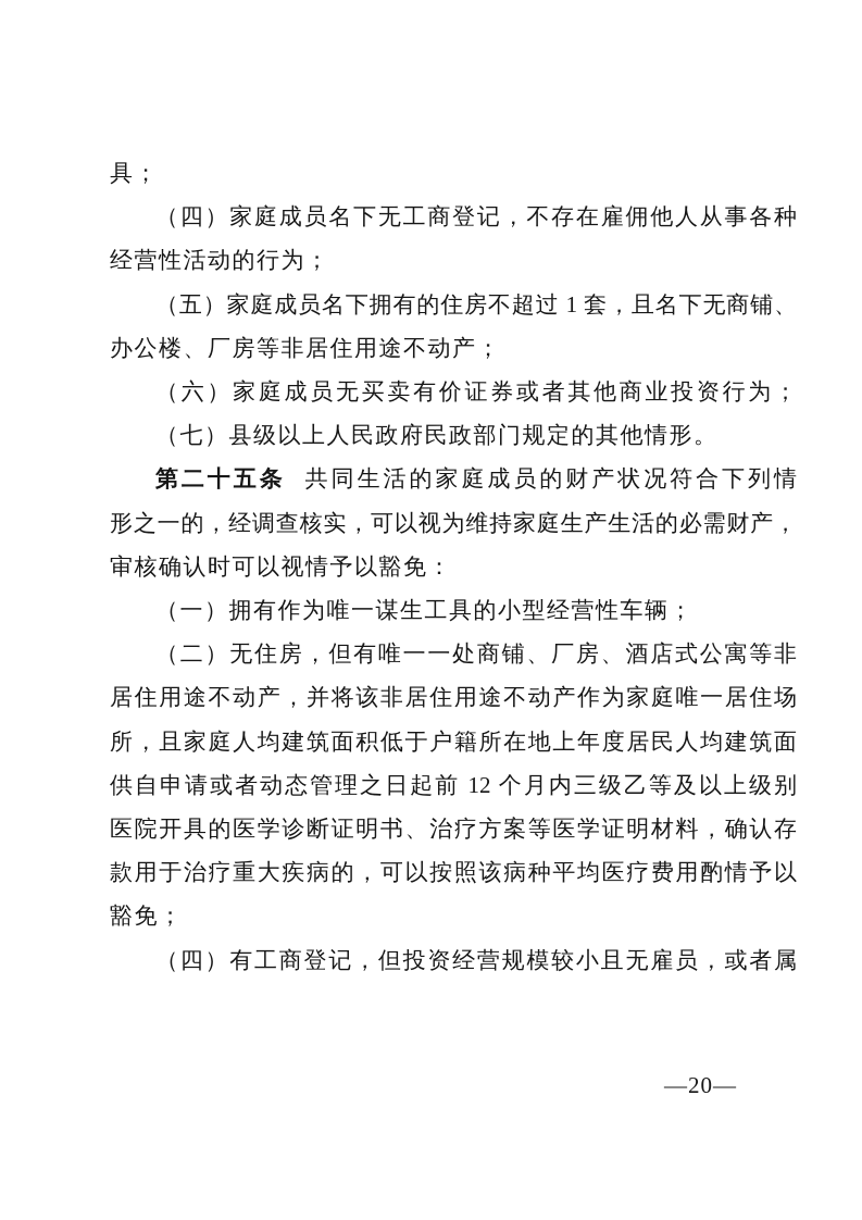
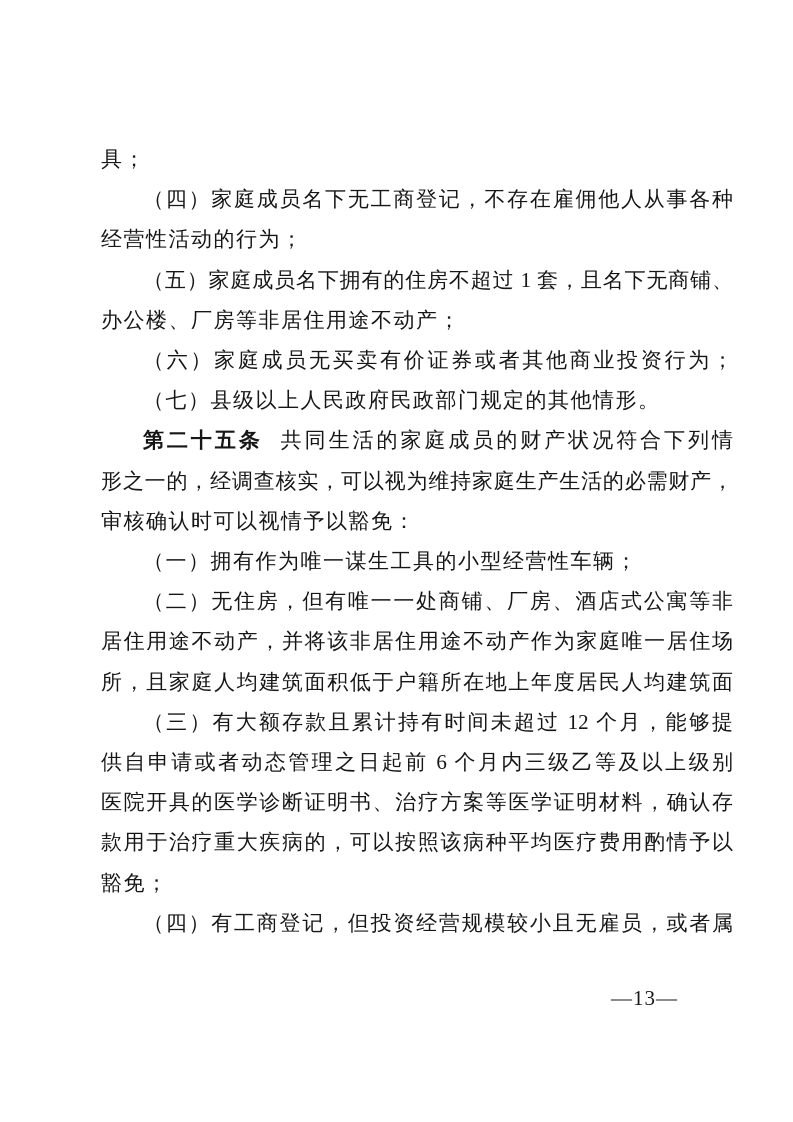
  具；
  （四）家庭成员名下无工商登记，不存在雇佣他人从事各种
  经营性活动的行为；
  （五）家庭成员名下拥有的住房不超过 1 套，且名下无商铺、
  办公楼、厂房等非居住用途不动产；
  （六）家庭成员无买卖有价证券或者其他商业投资行为；
  （七）县级以上人民政府民政部门规定的其他情形。
  第二十五条 共同生活的家庭成员的财产状况符合下列情
  形之一的，经调查核实，可以视为维持家庭生产生活的必需财产，
  审核确认时可以视情予以豁免：
  （一）拥有作为唯一谋生工具的小型经营性车辆；
  （二）无住房，但有唯一一处商铺、厂房、酒店式公寓等非
  居住用途不动产，并将该非居住用途不动产作为家庭唯一居住场
  所，且家庭人均建筑面积低于户籍所在地上年度居民人均建筑面
+ （三）有大额存款且累计持有时间未超过 12 个月，能够提
- 供自申请或者动态管理之日起前 12 个月内三级乙等及以上级别
+ 供自申请或者动态管理之日起前 6 个月内三级乙等及以上级别
  医院开具的医学诊断证明书、治疗方案等医学证明材料，确认存
  款用于治疗重大疾病的，可以按照该病种平均医疗费用酌情予以
  豁免；
  （四）有工商登记，但投资经营规模较小且无雇员，或者属
- —20—
+ —13—
